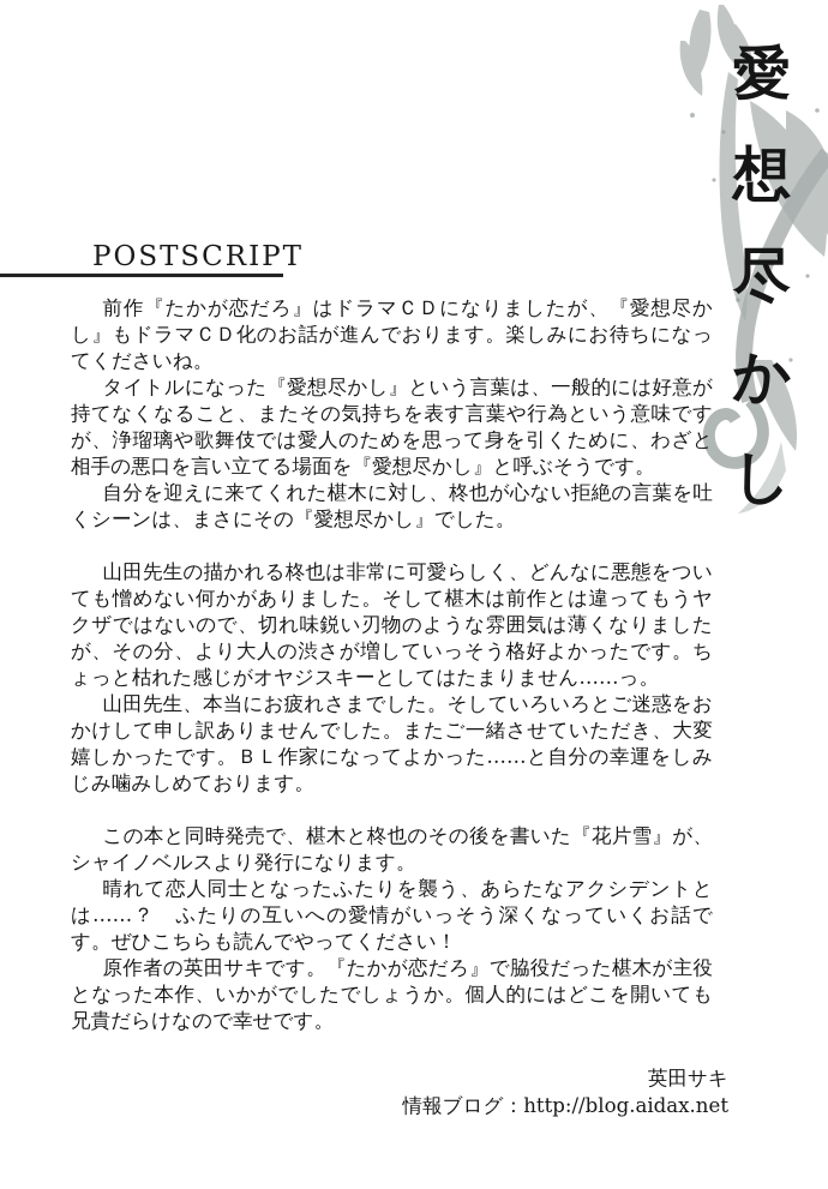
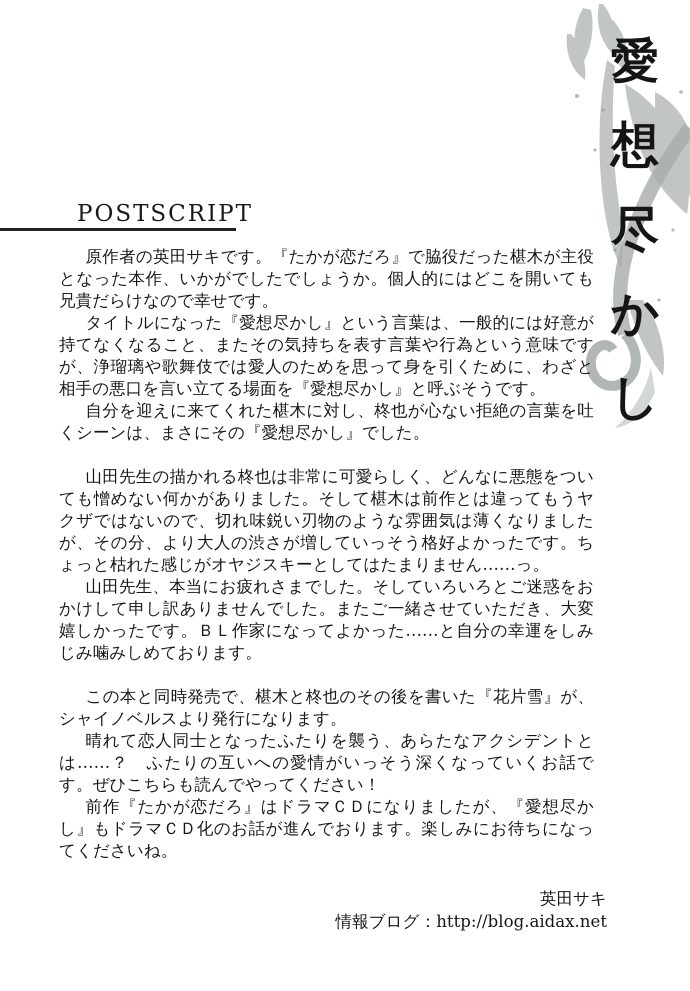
  愛
  想
  尽
  か
  し
  POSTSCRIPT
- 前作『たかが恋だろ』はドラマＣＤになりましたが、『愛想尽かし』もドラマＣＤ化のお話が進んでおります。楽しみにお待ちになってくださいね。
+ 原作者の英田サキです。『たかが恋だろ』で脇役だった椹木が主役となった本作、いかがでしたでしょうか。個人的にはどこを開いても兄貴だらけなので幸せです。
  タイトルになった『愛想尽かし』という言葉は、一般的には好意が持てなくなること、またその気持ちを表す言葉や行為という意味ですが、浄瑠璃や歌舞伎では愛人のためを思って身を引くために、わざと相手の悪口を言い立てる場面を『愛想尽かし』と呼ぶそうです。
  自分を迎えに来てくれた椹木に対し、柊也が心ない拒絶の言葉を吐くシーンは、まさにその『愛想尽かし』でした。
  山田先生の描かれる柊也は非常に可愛らしく、どんなに悪態をついても憎めない何かがありました。そして椹木は前作とは違ってもうヤクザではないので、切れ味鋭い刃物のような雰囲気は薄くなりましたが、その分、より大人の渋さが増していっそう格好よかったです。ちょっと枯れた感じがオヤジスキーとしてはたまりません……っ。
  山田先生、本当にお疲れさまでした。そしていろいろとご迷惑をおかけして申し訳ありませんでした。またご一緒させていただき、大変嬉しかったです。ＢＬ作家になってよかった……と自分の幸運をしみじみ噛みしめております。
  この本と同時発売で、椹木と柊也のその後を書いた『花片雪』が、シャイノベルスより発行になります。
  晴れて恋人同士となったふたりを襲う、あらたなアクシデントとは……？ ふたりの互いへの愛情がいっそう深くなっていくお話です。ぜひこちらも読んでやってください！
- 原作者の英田サキです。『たかが恋だろ』で脇役だった椹木が主役となった本作、いかがでしたでしょうか。個人的にはどこを開いても兄貴だらけなので幸せです。
+ 前作『たかが恋だろ』はドラマＣＤになりましたが、『愛想尽かし』もドラマＣＤ化のお話が進んでおります。楽しみにお待ちになってくださいね。
  英田サキ
  情報ブログ：http://blog.aidax.net
